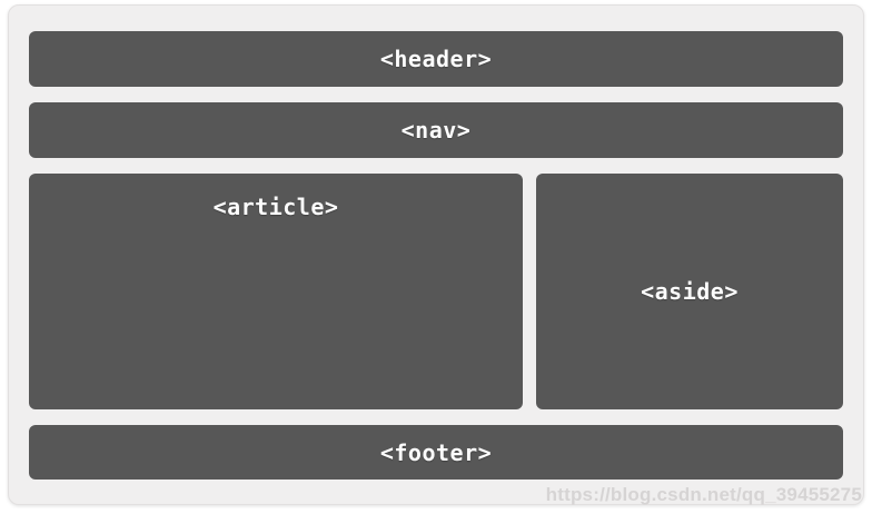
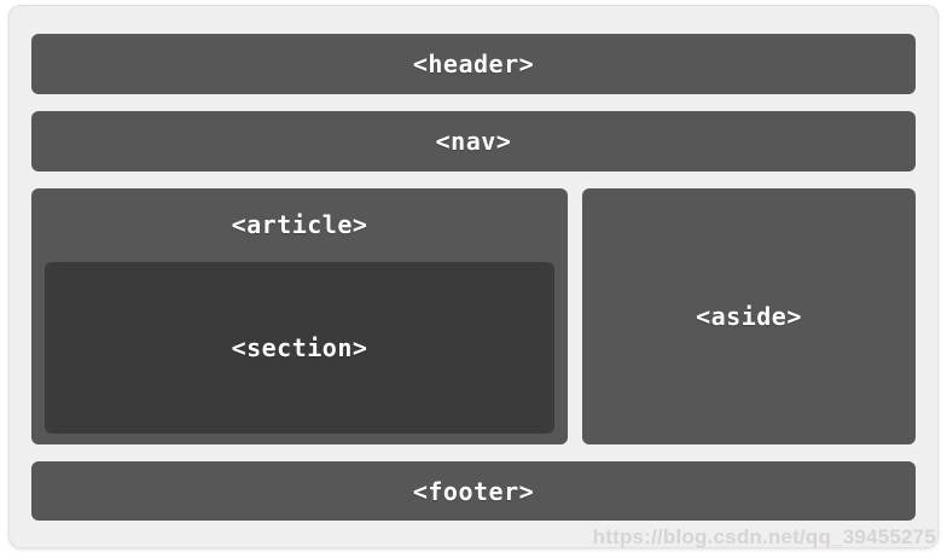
  <header>
  <nav>
  <article>
+ <section>
  <aside>
  <footer>
  https://blog.csdn.net/qq_39455275
